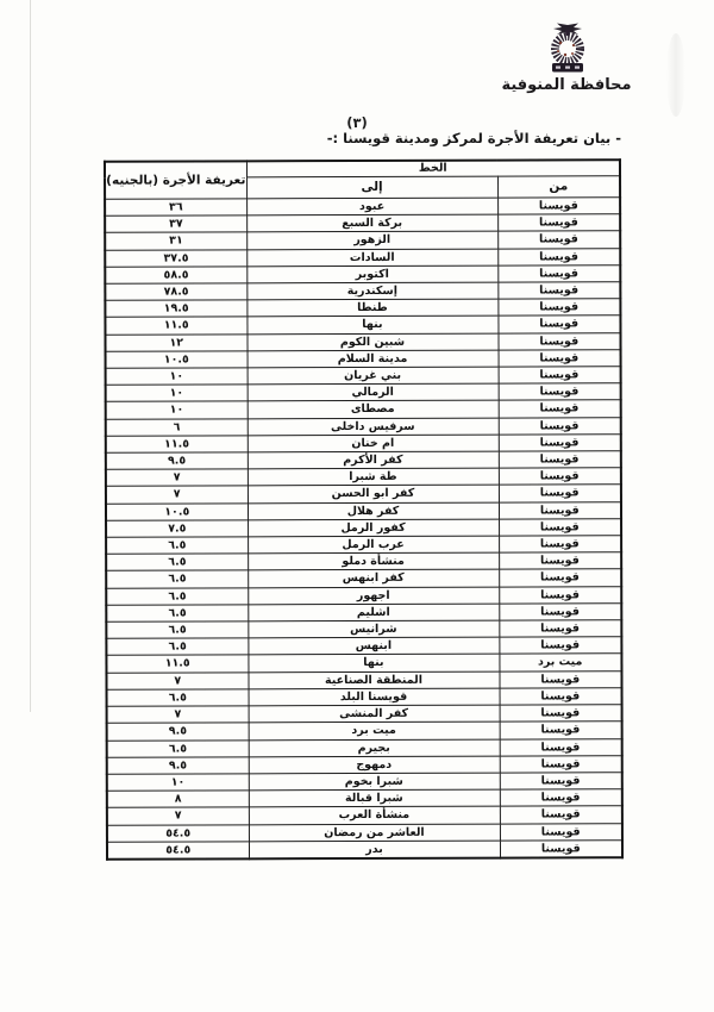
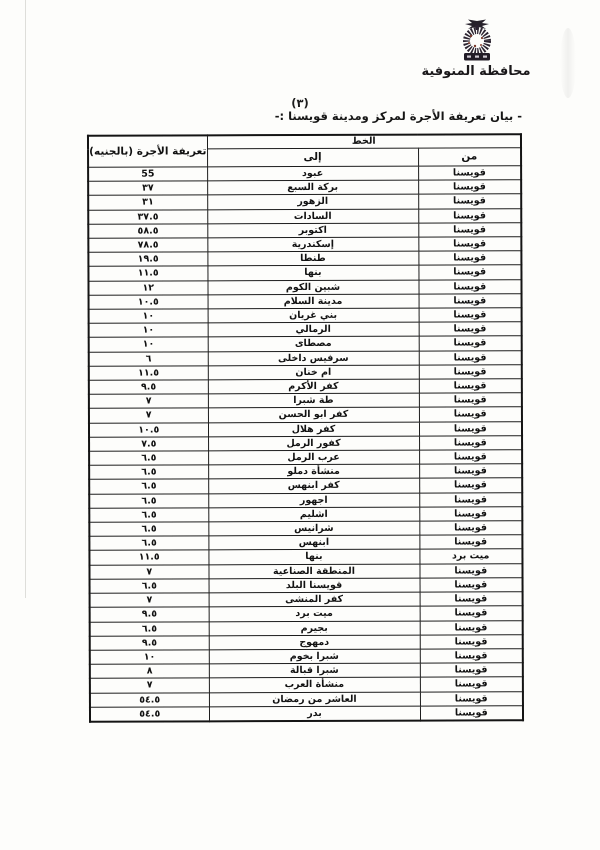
  محافظة المنوفية
  (٣)
  - بيان تعريفة الأجرة لمركز ومدينة قويسنا :-
  الخط	تعريفة الأجرة (بالجنيه)
  من	إلى
- قويسنا	عبود	٣٦
+ قويسنا	عبود	55
  قويسنا	بركة السبع	٣٧
  قويسنا	الزهور	٣١
  قويسنا	السادات	٣٧.٥
  قويسنا	اكتوبر	٥٨.٥
  قويسنا	إسكندرية	٧٨.٥
  قويسنا	طنطا	١٩.٥
  قويسنا	بنها	١١.٥
  قويسنا	شبين الكوم	١٢
  قويسنا	مدينة السلام	١٠.٥
  قويسنا	بني غريان	١٠
  قويسنا	الرمالي	١٠
  قويسنا	مصطاى	١٠
  قويسنا	سرفيس داخلى	٦
  قويسنا	ام خنان	١١.٥
  قويسنا	كفر الأكرم	٩.٥
  قويسنا	طة شبرا	٧
  قويسنا	كفر ابو الحسن	٧
  قويسنا	كفر هلال	١٠.٥
  قويسنا	كفور الرمل	٧.٥
  قويسنا	عرب الرمل	٦.٥
  قويسنا	منشأة دملو	٦.٥
  قويسنا	كفر ابنهس	٦.٥
  قويسنا	اجهور	٦.٥
  قويسنا	اشليم	٦.٥
  قويسنا	شرانيس	٦.٥
  قويسنا	ابنهس	٦.٥
  ميت برد	بنها	١١.٥
  قويسنا	المنطقة الصناعية	٧
  قويسنا	قويسنا البلد	٦.٥
  قويسنا	كفر المنشى	٧
  قويسنا	ميت برد	٩.٥
  قويسنا	بجيرم	٦.٥
  قويسنا	دمهوج	٩.٥
  قويسنا	شبرا بخوم	١٠
  قويسنا	شبرا قبالة	٨
  قويسنا	منشأة العرب	٧
  قويسنا	العاشر من رمضان	٥٤.٥
  قويسنا	بدر	٥٤.٥
